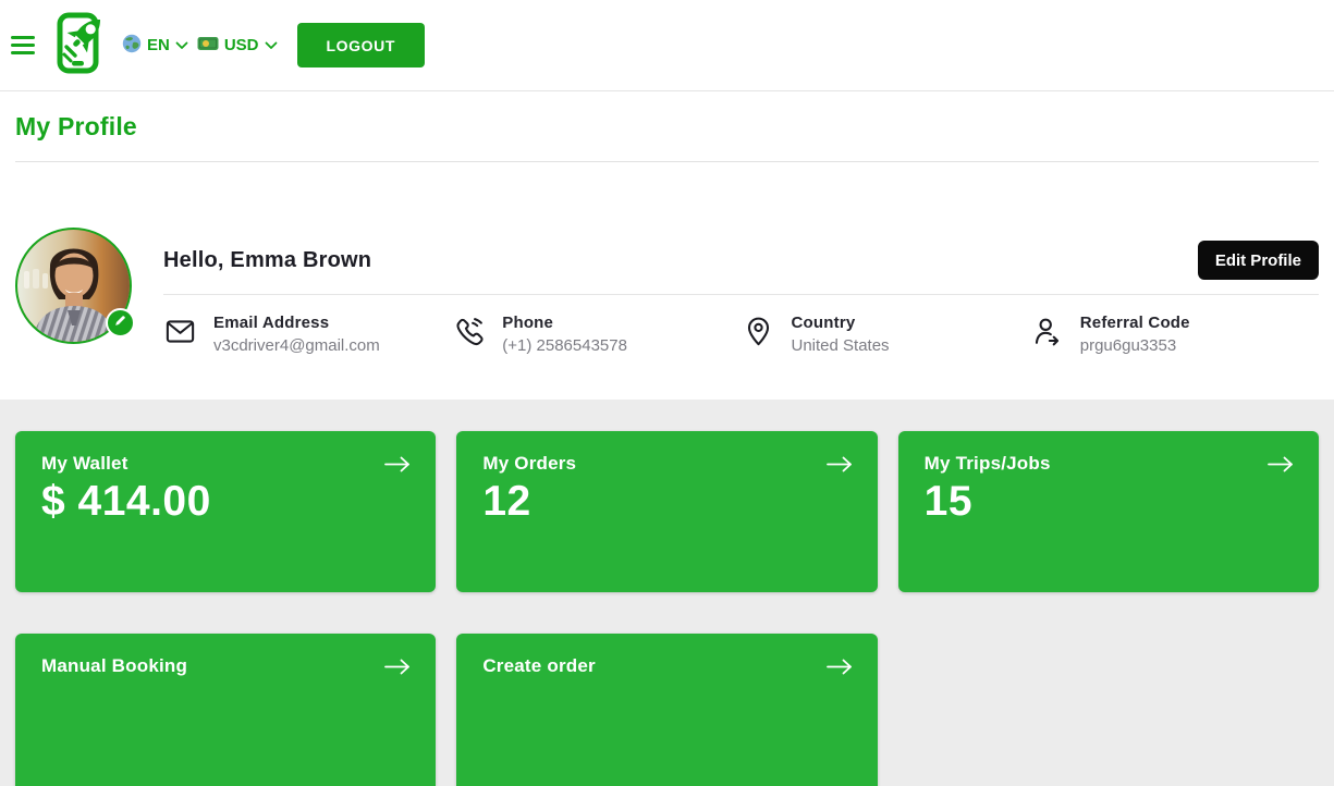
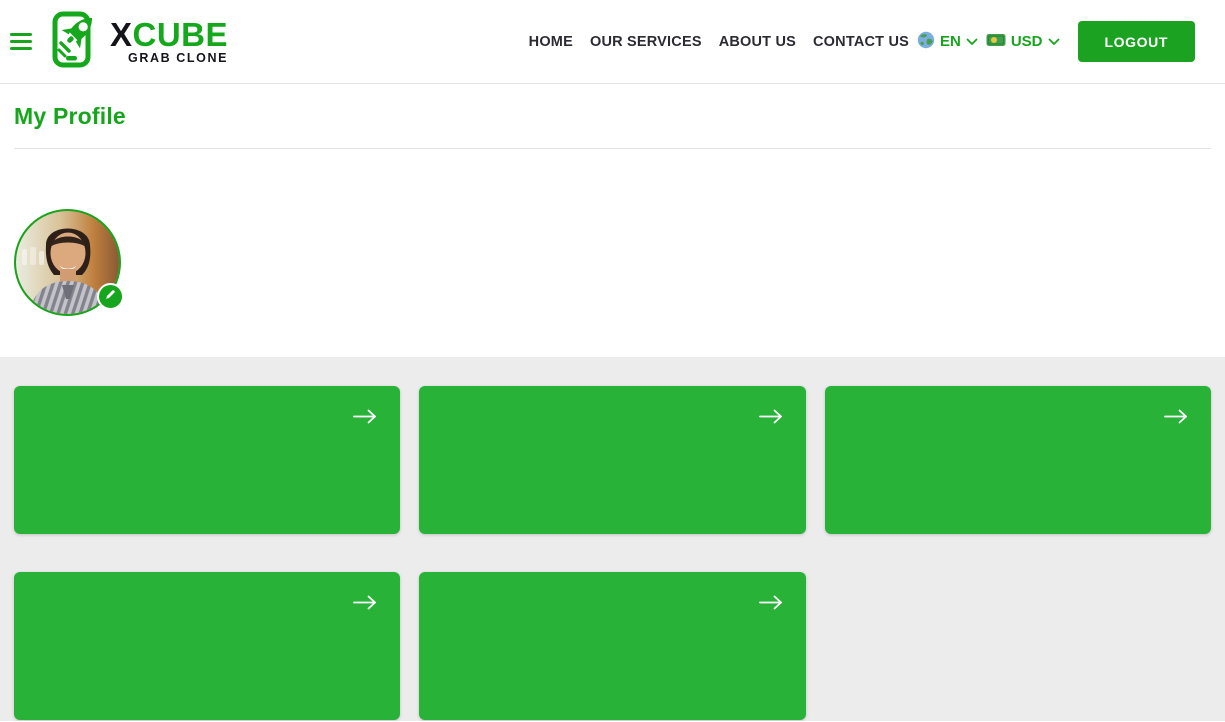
+ XCUBE
+ GRAB CLONE
+ HOME
+ OUR SERVICES
+ ABOUT US
+ CONTACT US
  EN
  USD
  LOGOUT
  My Profile
- Hello, Emma Brown
- Edit Profile
- Email Address
- v3cdriver4@gmail.com
- Phone
- (+1) 2586543578
- Country
- United States
- Referral Code
- prgu6gu3353
- My Wallet
- $ 414.00
- My Orders
- 12
- My Trips/Jobs
- 15
- Manual Booking
- Create order
